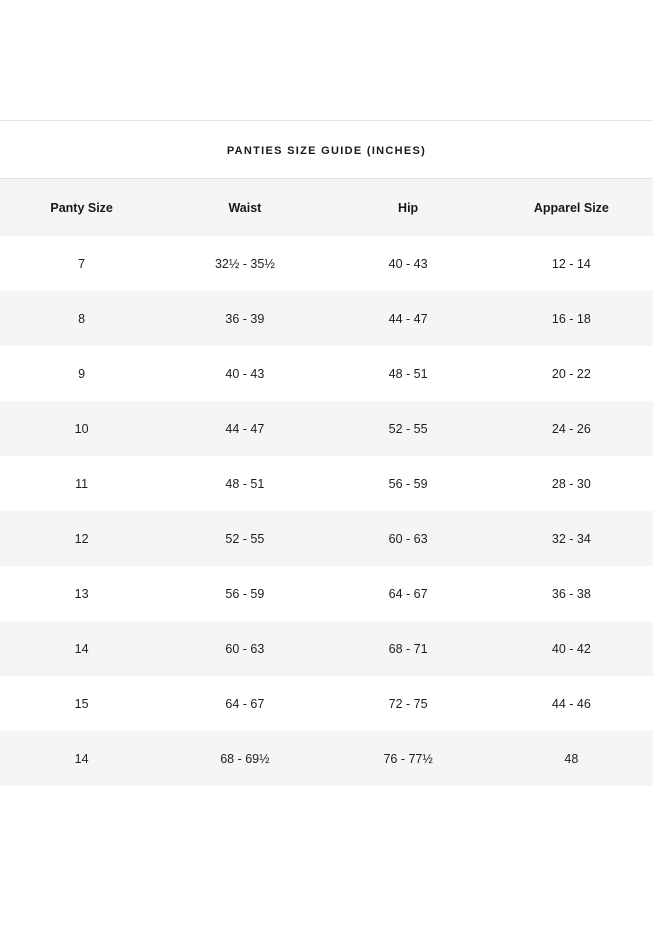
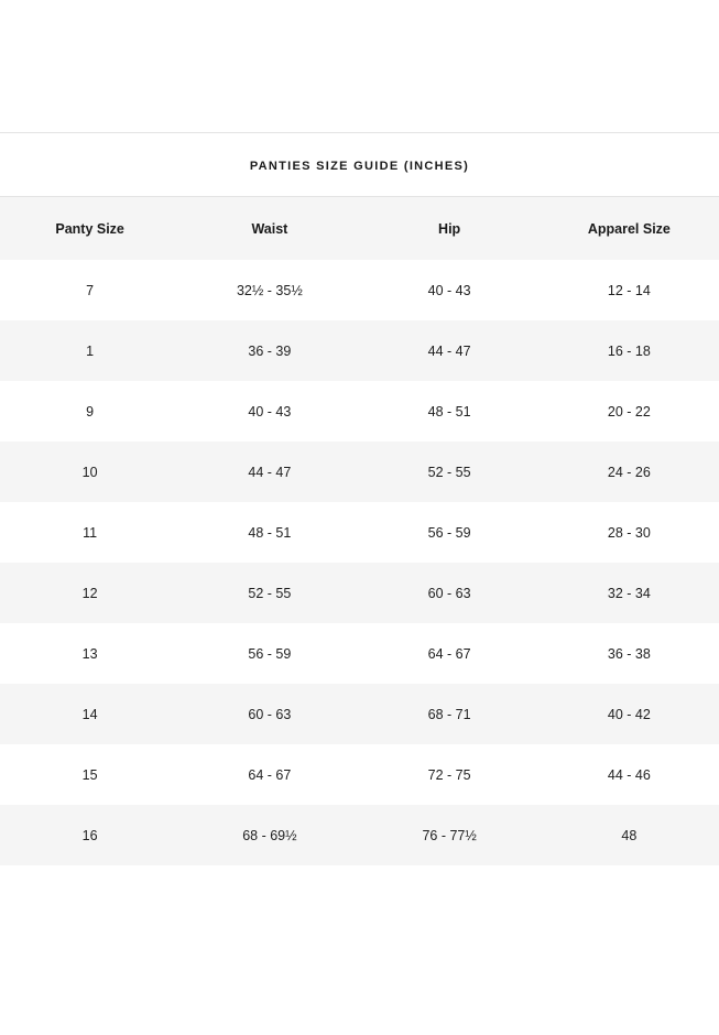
  PANTIES SIZE GUIDE (INCHES)
  Panty Size	Waist	Hip	Apparel Size
  7	32½ - 35½	40 - 43	12 - 14
- 8	36 - 39	44 - 47	16 - 18
+ 1	36 - 39	44 - 47	16 - 18
  9	40 - 43	48 - 51	20 - 22
  10	44 - 47	52 - 55	24 - 26
  11	48 - 51	56 - 59	28 - 30
  12	52 - 55	60 - 63	32 - 34
  13	56 - 59	64 - 67	36 - 38
  14	60 - 63	68 - 71	40 - 42
  15	64 - 67	72 - 75	44 - 46
- 14	68 - 69½	76 - 77½	48
+ 16	68 - 69½	76 - 77½	48
